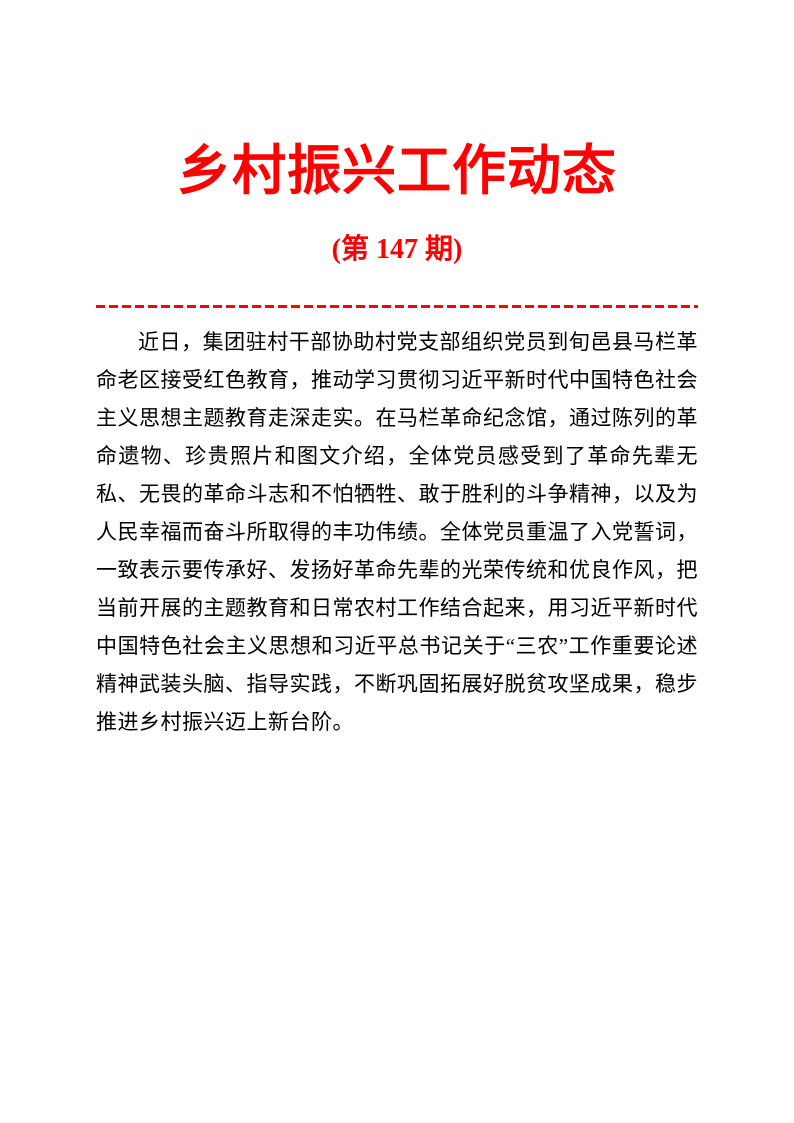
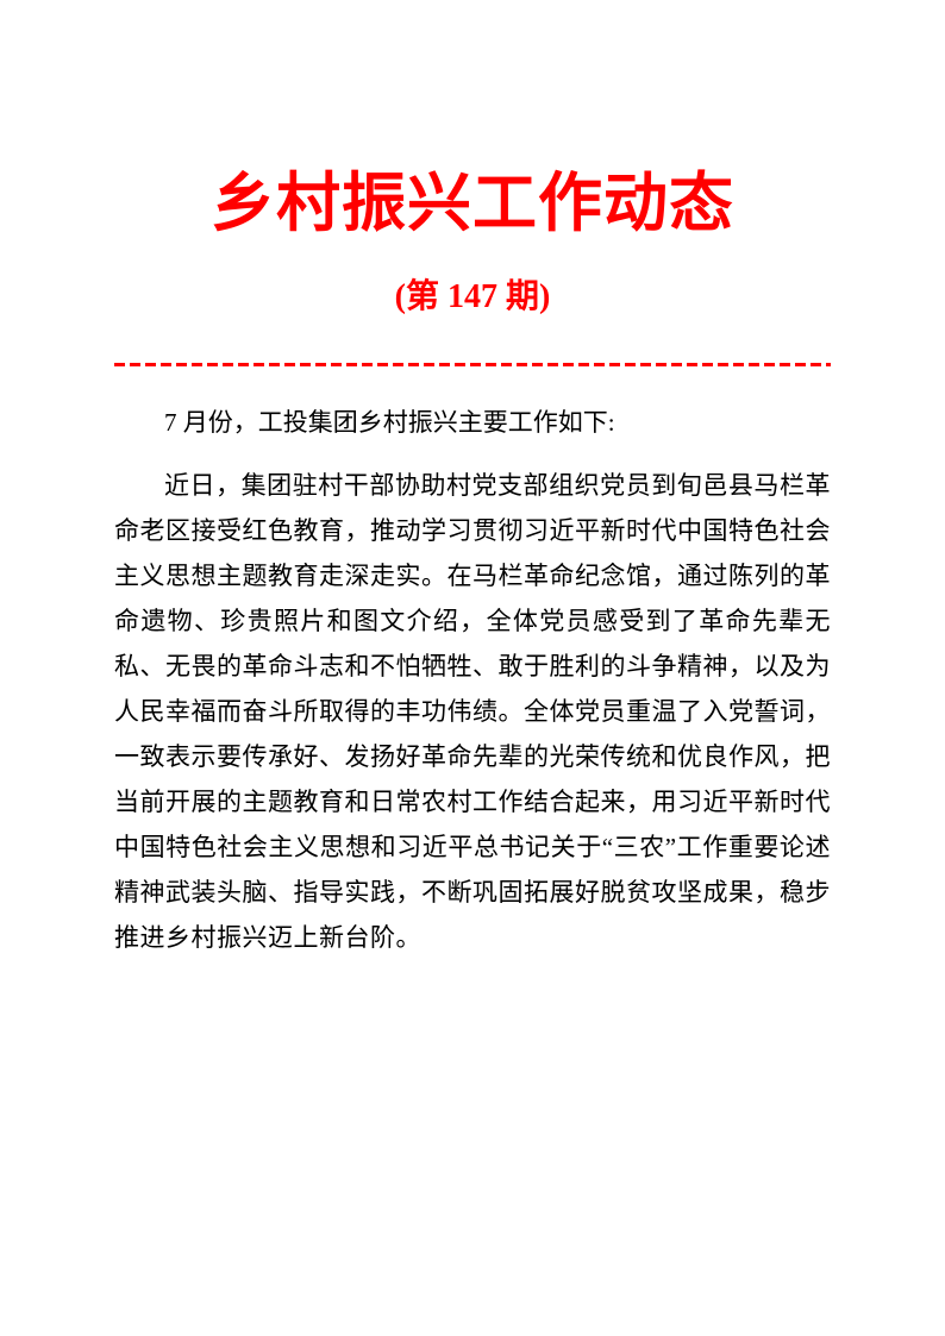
  乡村振兴工作动态
  (第 147 期)
+ 7 月份，工投集团乡村振兴主要工作如下:
  近日，集团驻村干部协助村党支部组织党员到旬邑县马栏革命老区接受红色教育，推动学习贯彻习近平新时代中国特色社会主义思想主题教育走深走实。在马栏革命纪念馆，通过陈列的革命遗物、珍贵照片和图文介绍，全体党员感受到了革命先辈无私、无畏的革命斗志和不怕牺牲、敢于胜利的斗争精神，以及为人民幸福而奋斗所取得的丰功伟绩。全体党员重温了入党誓词，一致表示要传承好、发扬好革命先辈的光荣传统和优良作风，把当前开展的主题教育和日常农村工作结合起来，用习近平新时代中国特色社会主义思想和习近平总书记关于“三农”工作重要论述精神武装头脑、指导实践，不断巩固拓展好脱贫攻坚成果，稳步推进乡村振兴迈上新台阶。
